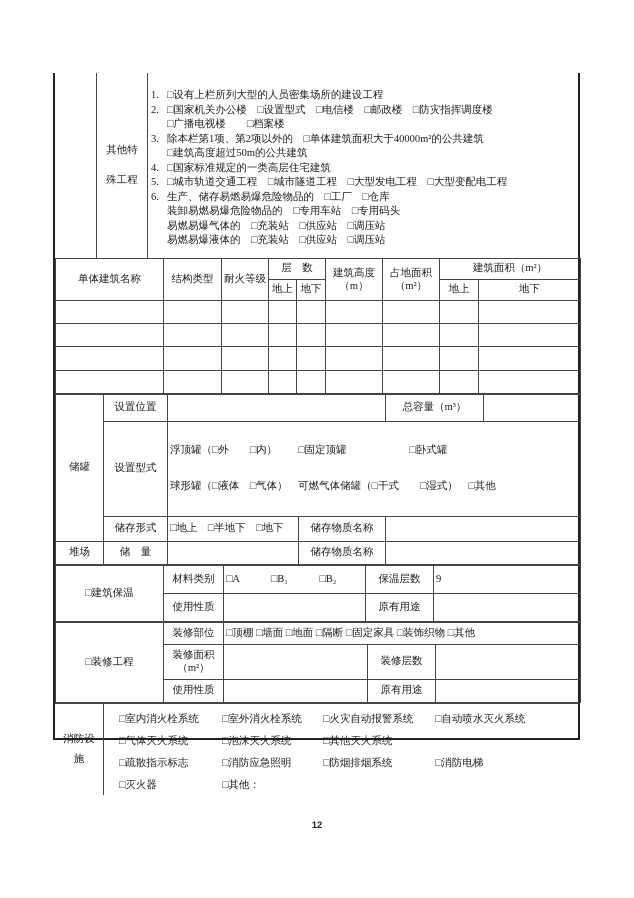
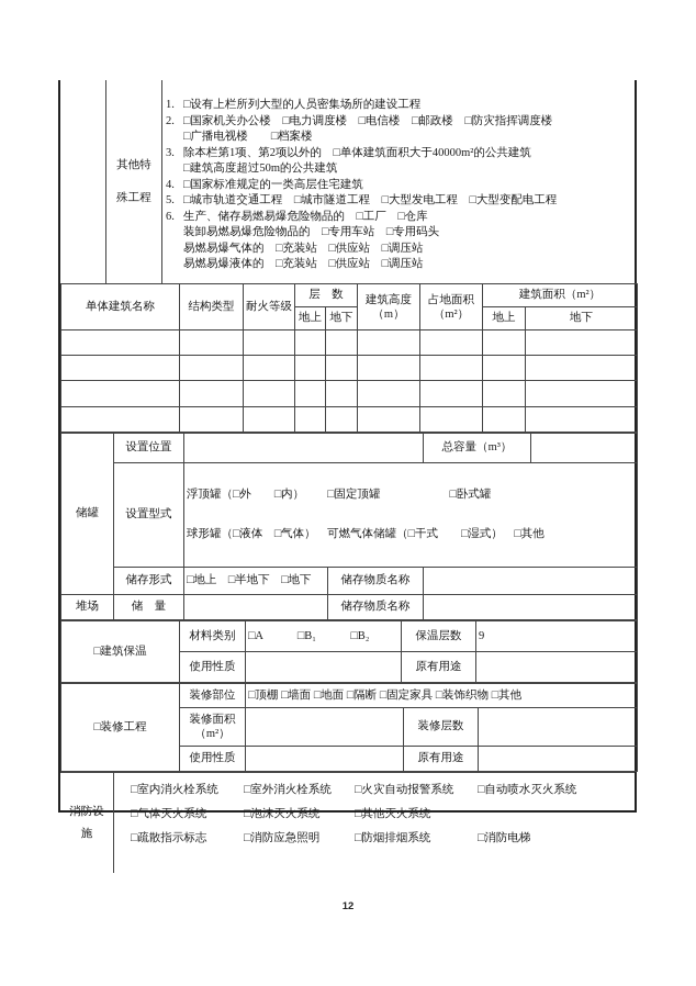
  其他特
  殊工程
  1.
  □设有上栏所列大型的人员密集场所的建设工程
  2.
- □国家机关办公楼 □设置型式 □电信楼 □邮政楼 □防灾指挥调度楼
+ □国家机关办公楼 □电力调度楼 □电信楼 □邮政楼 □防灾指挥调度楼
  □广播电视楼 □档案楼
  3.
  除本栏第1项、第2项以外的 □单体建筑面积大于40000m²的公共建筑
  □建筑高度超过50m的公共建筑
  4.
  □国家标准规定的一类高层住宅建筑
  5.
  □城市轨道交通工程 □城市隧道工程 □大型发电工程 □大型变配电工程
  6.
  生产、储存易燃易爆危险物品的 □工厂 □仓库
  装卸易燃易爆危险物品的 □专用车站 □专用码头
  易燃易爆气体的 □充装站 □供应站 □调压站
  易燃易爆液体的 □充装站 □供应站 □调压站
  单体建筑名称	结构类型	耐火等级	层 数	建筑高度 （m）	占地面积 （m²）	建筑面积（m²）
  地上	地下	地上	地下
  储罐	设置位置		总容量（m³）
  设置型式	浮顶罐（□外 □内） □固定顶罐 □卧式罐 球形罐（□液体 □气体） 可燃气体储罐（□干式 □湿式） □其他
  储存形式	□地上 □半地下 □地下	储存物质名称
  堆场	储 量		储存物质名称
  □建筑保温	材料类别	□A □B₁ □B₂	保温层数	9
  使用性质		原有用途
  □装修工程	装修部位	□顶棚 □墙面 □地面 □隔断 □固定家具 □装饰织物 □其他
  装修面积 （m²）		装修层数
  使用性质		原有用途
  消防设
  施
  □室内消火栓系统
  □室外消火栓系统
  □火灾自动报警系统
  □自动喷水灭火系统
  □气体灭火系统
  □泡沫灭火系统
  □其他灭火系统
  □疏散指示标志
  □消防应急照明
  □防烟排烟系统
  □消防电梯
- □灭火器
- □其他：
  12
